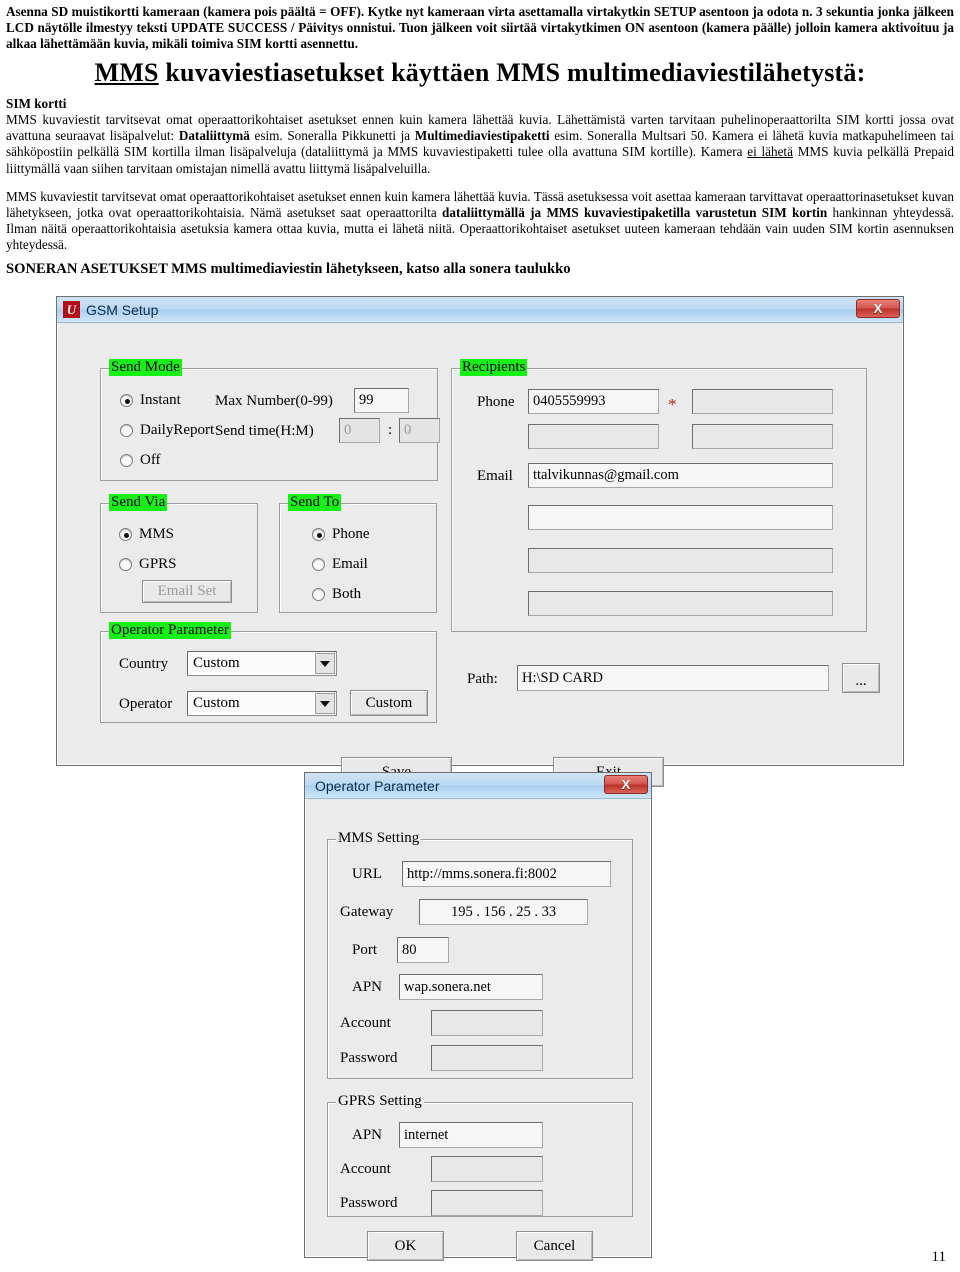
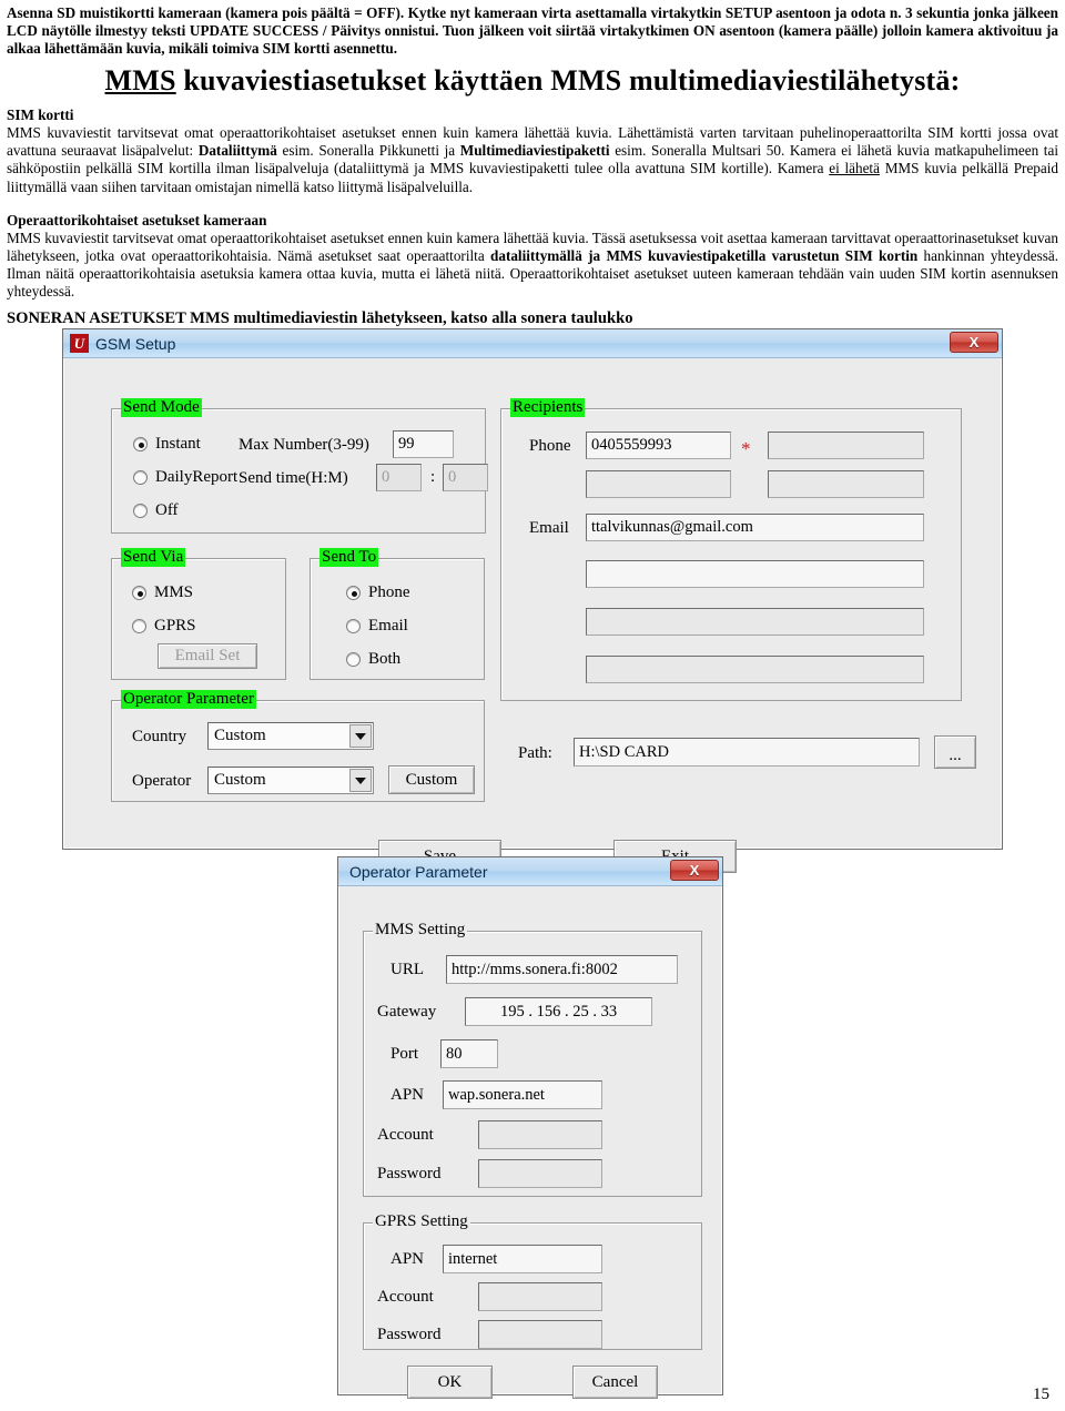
  Asenna SD muistikortti kameraan (kamera pois päältä = OFF). Kytke nyt kameraan virta asettamalla virtakytkin SETUP asentoon ja odota n. 3 sekuntia jonka jälkeen LCD näytölle ilmestyy teksti UPDATE SUCCESS / Päivitys onnistui. Tuon jälkeen voit siirtää virtakytkimen ON asentoon (kamera päälle) jolloin kamera aktivoituu ja alkaa lähettämään kuvia, mikäli toimiva SIM kortti asennettu.
  MMS kuvaviestiasetukset käyttäen MMS multimediaviestilähetystä:
  SIM kortti
- MMS kuvaviestit tarvitsevat omat operaattorikohtaiset asetukset ennen kuin kamera lähettää kuvia. Lähettämistä varten tarvitaan puhelinoperaattorilta SIM kortti jossa ovat avattuna seuraavat lisäpalvelut: Dataliittymä esim. Soneralla Pikkunetti ja Multimediaviestipaketti esim. Soneralla Multsari 50. Kamera ei lähetä kuvia matkapuhelimeen tai sähköpostiin pelkällä SIM kortilla ilman lisäpalveluja (dataliittymä ja MMS kuvaviestipaketti tulee olla avattuna SIM kortille). Kamera ei lähetä MMS kuvia pelkällä Prepaid liittymällä vaan siihen tarvitaan omistajan nimellä avattu liittymä lisäpalveluilla.
+ MMS kuvaviestit tarvitsevat omat operaattorikohtaiset asetukset ennen kuin kamera lähettää kuvia. Lähettämistä varten tarvitaan puhelinoperaattorilta SIM kortti jossa ovat avattuna seuraavat lisäpalvelut: Dataliittymä esim. Soneralla Pikkunetti ja Multimediaviestipaketti esim. Soneralla Multsari 50. Kamera ei lähetä kuvia matkapuhelimeen tai sähköpostiin pelkällä SIM kortilla ilman lisäpalveluja (dataliittymä ja MMS kuvaviestipaketti tulee olla avattuna SIM kortille). Kamera ei lähetä MMS kuvia pelkällä Prepaid liittymällä vaan siihen tarvitaan omistajan nimellä katso liittymä lisäpalveluilla.
+ Operaattorikohtaiset asetukset kameraan
  MMS kuvaviestit tarvitsevat omat operaattorikohtaiset asetukset ennen kuin kamera lähettää kuvia. Tässä asetuksessa voit asettaa kameraan tarvittavat operaattorinasetukset kuvan lähetykseen, jotka ovat operaattorikohtaisia. Nämä asetukset saat operaattorilta dataliittymällä ja MMS kuvaviestipaketilla varustetun SIM kortin hankinnan yhteydessä. Ilman näitä operaattorikohtaisia asetuksia kamera ottaa kuvia, mutta ei lähetä niitä. Operaattorikohtaiset asetukset uuteen kameraan tehdään vain uuden SIM kortin asennuksen yhteydessä.
  SONERAN ASETUKSET MMS multimediaviestin lähetykseen, katso alla sonera taulukko
  U
  GSM Setup
  X
  Send Mode
  Instant
  DailyReport
  Off
- Max Number(0-99)
+ Max Number(3-99)
  99
  Send time(H:M)
  0
  :
  0
  Send Via
  MMS
  GPRS
  Email Set
  Send To
  Phone
  Email
  Both
  Operator Parameter
  Country
  Custom
  Operator
  Custom
  Custom
  Recipients
  Phone
  0405559993
  *
  Email
  ttalvikunnas@gmail.com
  Path:
  H:\SD CARD
  ...
  Operator Parameter
  X
  MMS Setting
  URL
  http://mms.sonera.fi:8002
  Gateway
  195 . 156 . 25 . 33
  Port
  80
  APN
  wap.sonera.net
  Account
  Password
  GPRS Setting
  APN
  internet
  Account
  Password
  OK
  Cancel
- 11
+ 15
